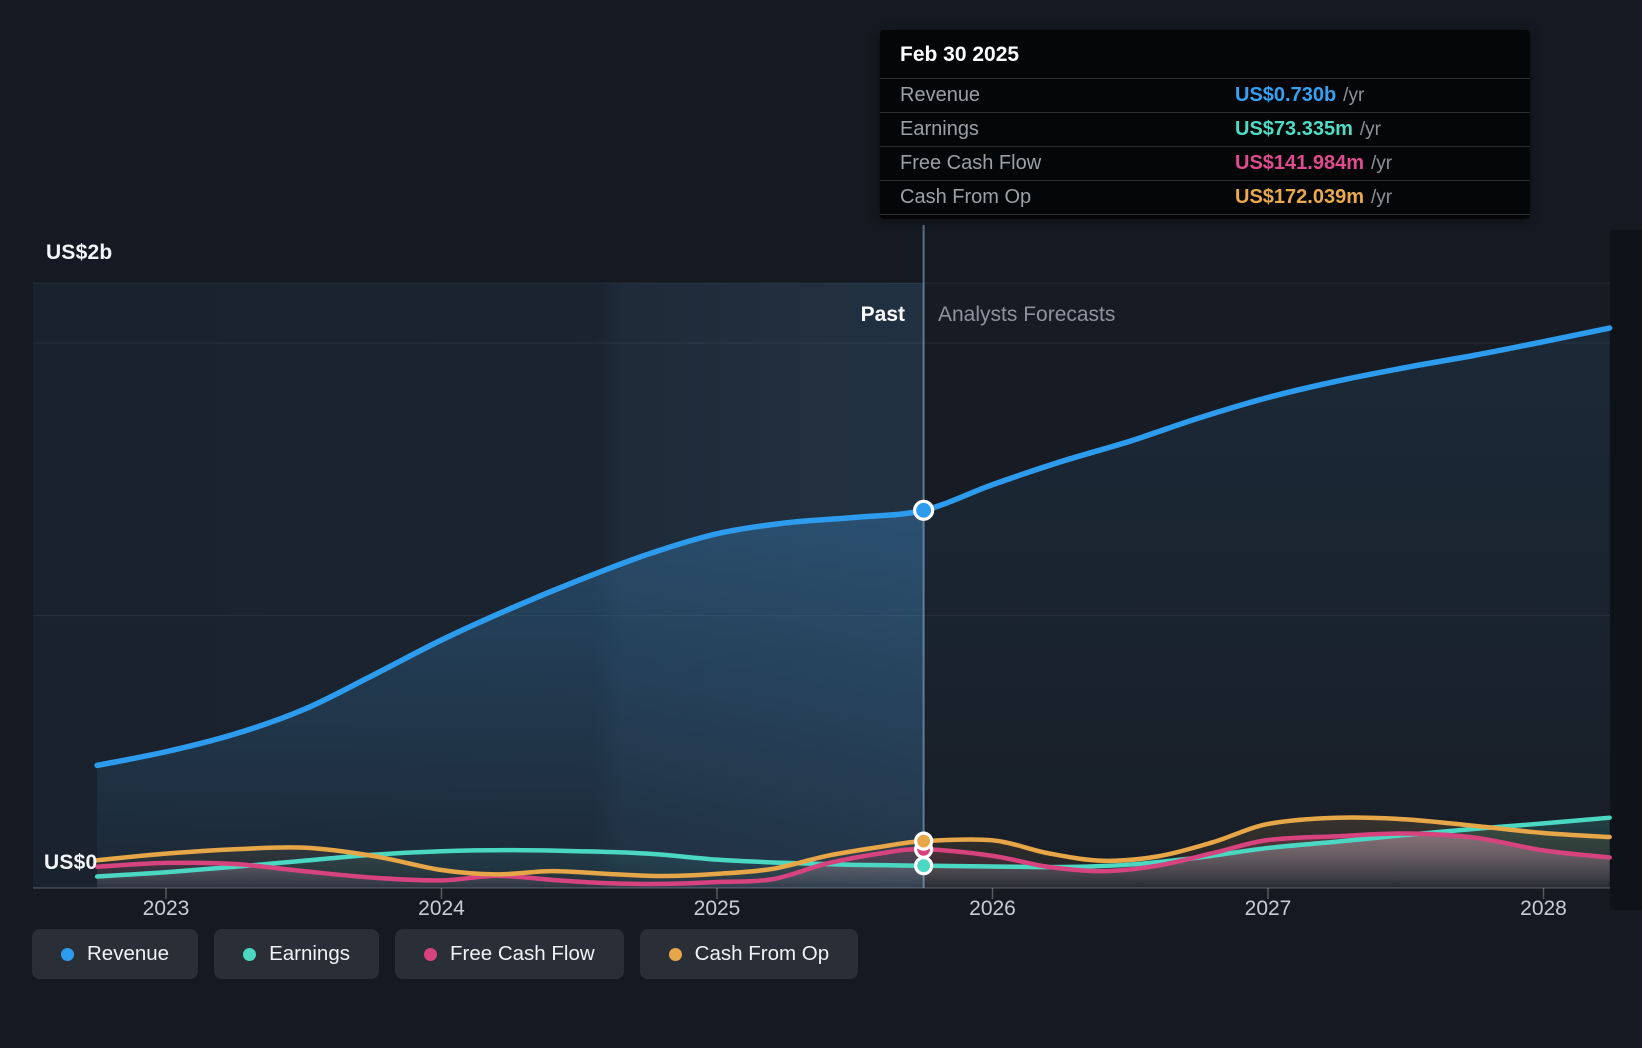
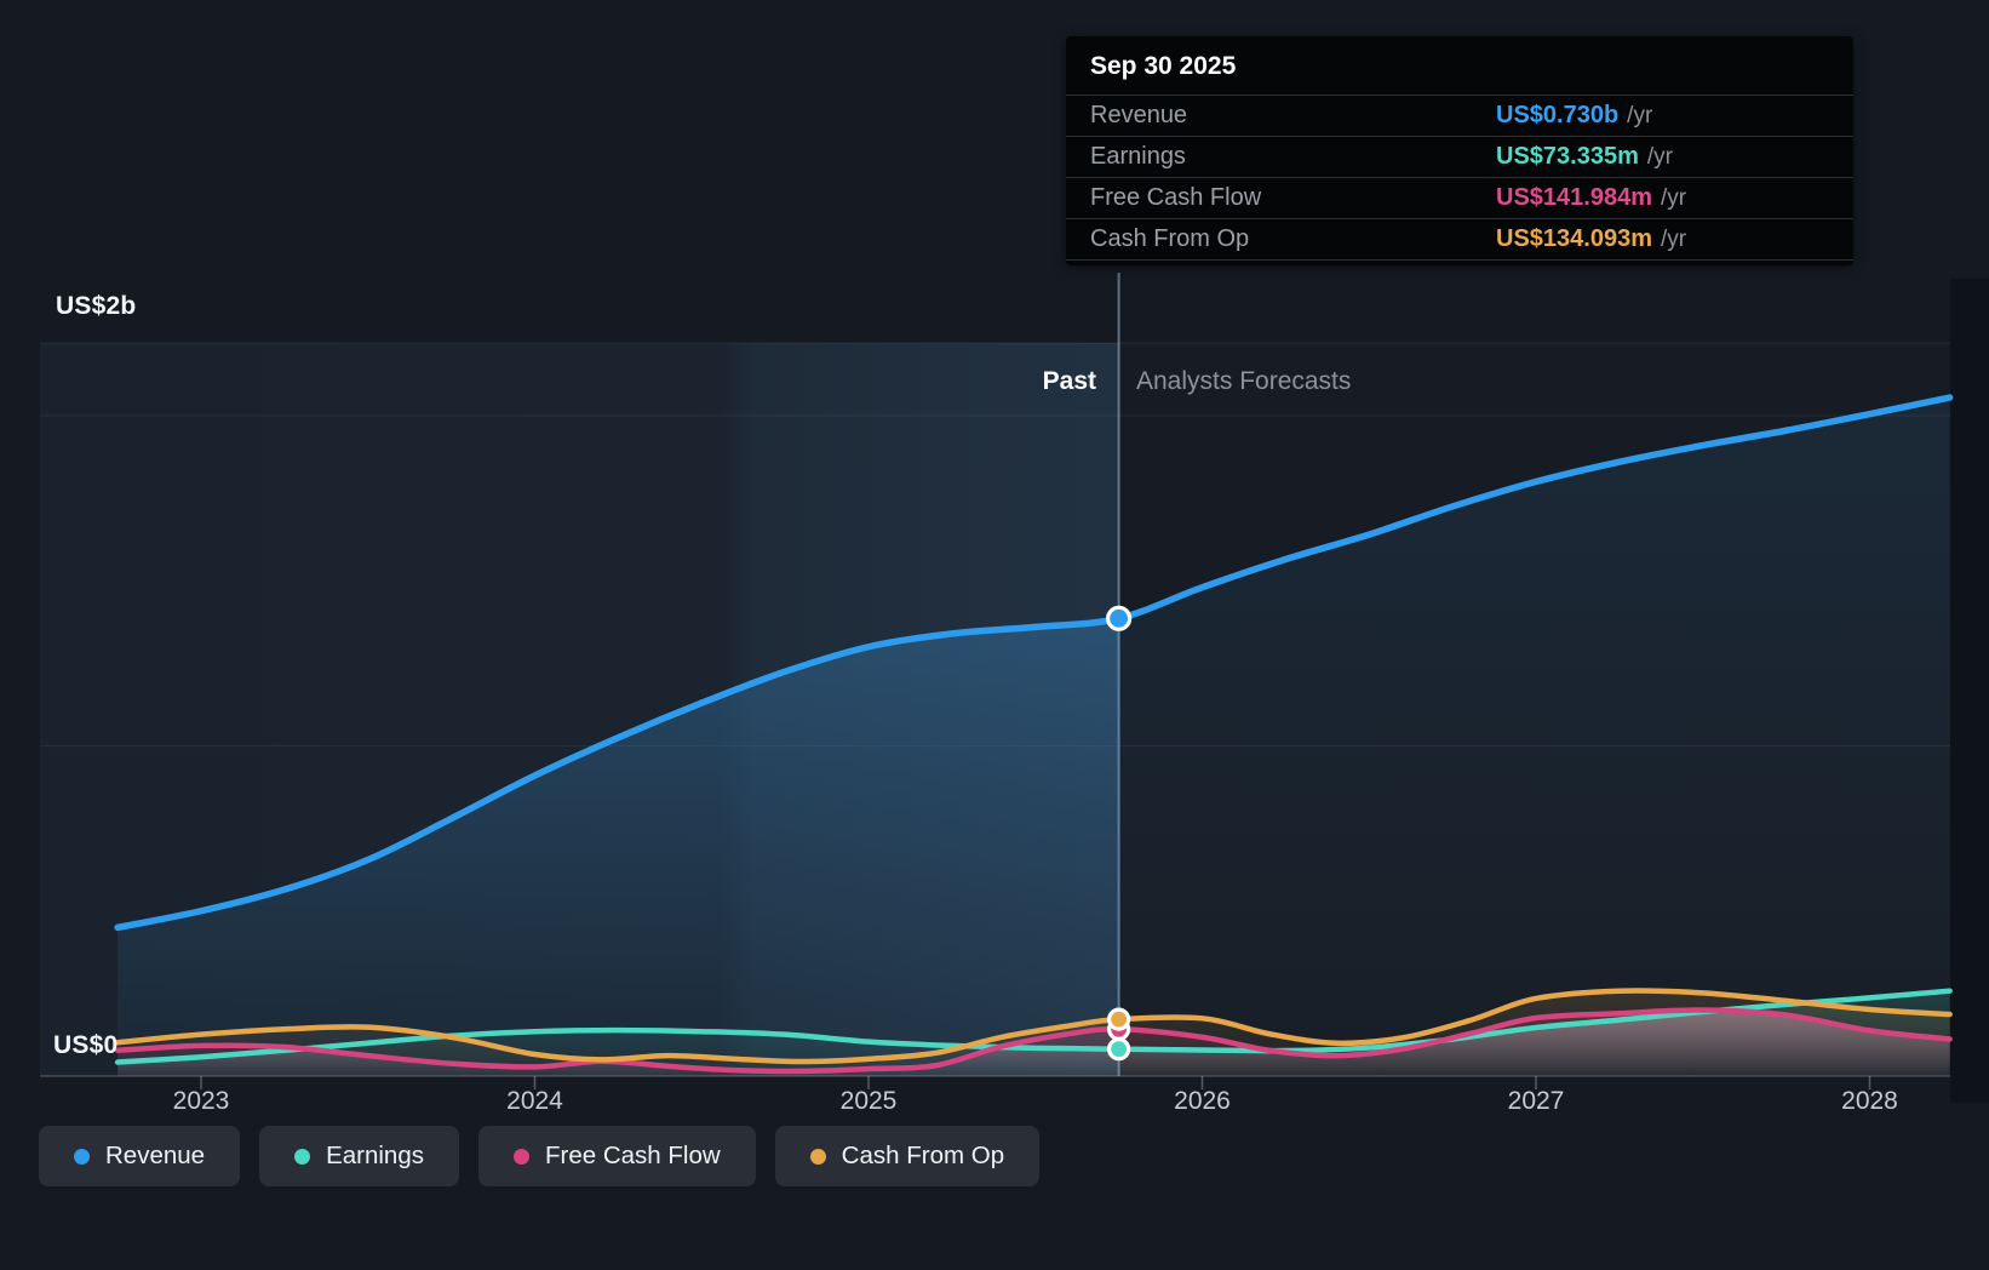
  US$2b
  US$0
  Past
  Analysts Forecasts
  2023
  2024
  2025
  2026
  2027
  2028
- Feb 30 2025
+ Sep 30 2025
  Revenue
  US$0.730b
  /yr
  Earnings
  US$73.335m
  /yr
  Free Cash Flow
  US$141.984m
  /yr
  Cash From Op
- US$172.039m
+ US$134.093m
  /yr
  Revenue
  Earnings
  Free Cash Flow
  Cash From Op
